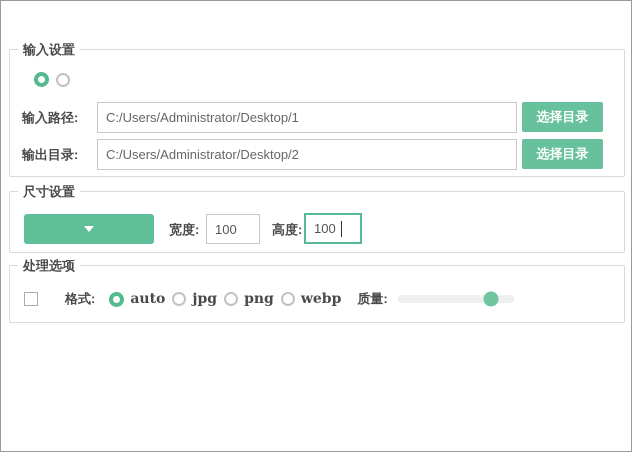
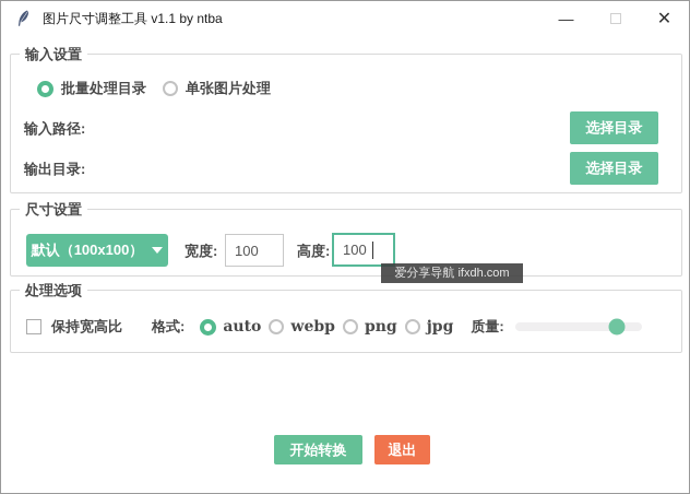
+ 图片尺寸调整工具 v1.1 by ntba
+ —
+ ✕
  输入设置
+ 批量处理目录
+ 单张图片处理
  输入路径:
- C:/Users/Administrator/Desktop/1
  选择目录
  输出目录:
- C:/Users/Administrator/Desktop/2
  选择目录
  尺寸设置
+ 默认（100x100）
  宽度:
  100
  高度:
  100
+ 爱分享导航 ifxdh.com
  处理选项
+ 保持宽高比
  格式:
  auto
- jpg
+ webp
  png
- webp
+ jpg
  质量:
+ 开始转换
+ 退出
